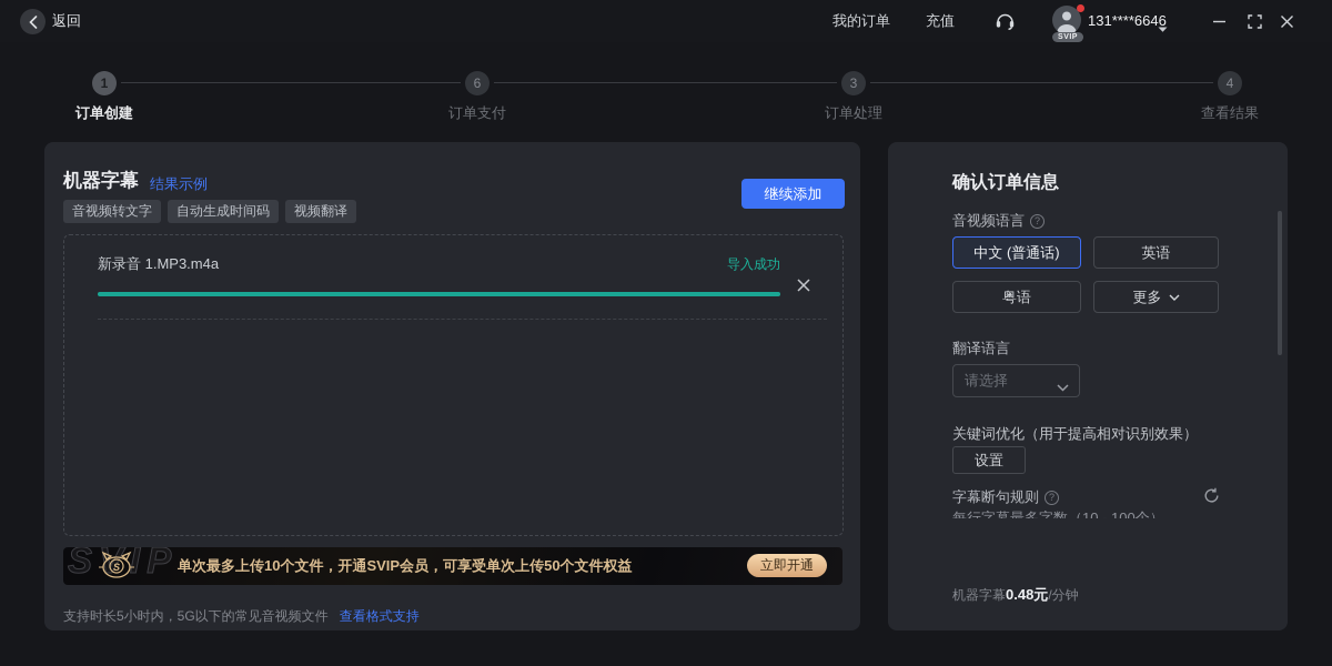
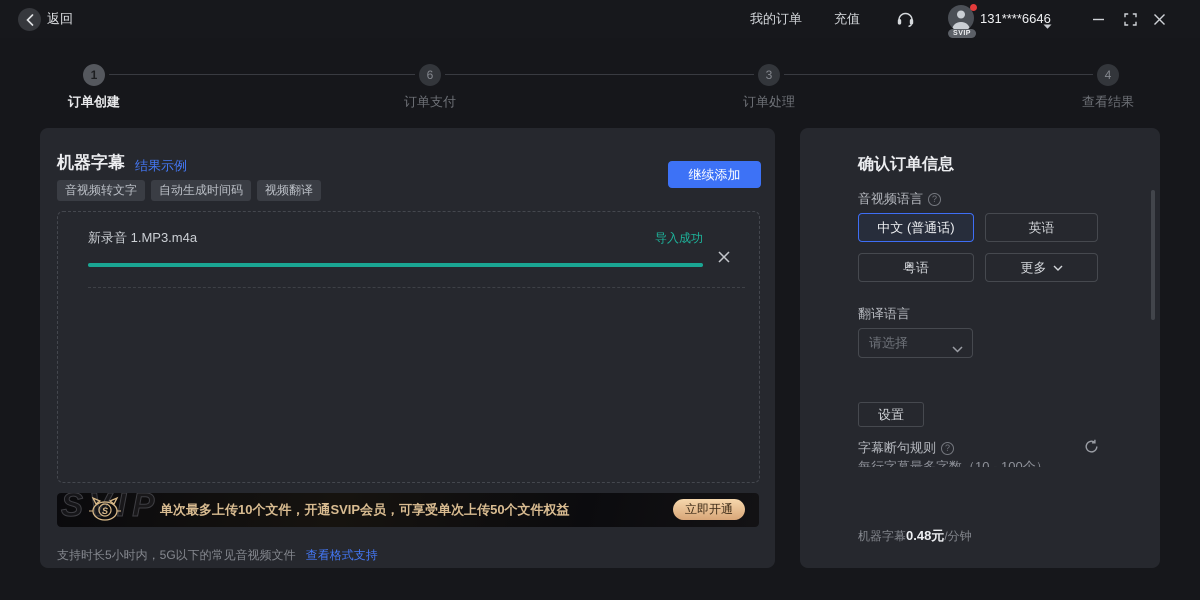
  返回
  我的订单
  充值
  131****6646
  1
  6
  3
  4
  订单创建
  订单支付
  订单处理
  查看结果
  机器字幕
  结果示例
  继续添加
  音视频转文字
  自动生成时间码
  视频翻译
  新录音 1.MP3.m4a
  导入成功
  SIP
  S
  单次最多上传10个文件，开通SVIP会员，可享受单次上传50个文件权益
  立即开通
  支持时长5小时内，5G以下的常见音视频文件 查看格式支持
  确认订单信息
  音视频语言
  ?
  中文 (普通话)
  英语
  粤语
  更多
  翻译语言
  请选择
- 关键词优化（用于提高相对识别效果）
  设置
  字幕断句规则
  ?
  每行字幕最多字数（10 - 100个）
  机器字幕0.48元/分钟
